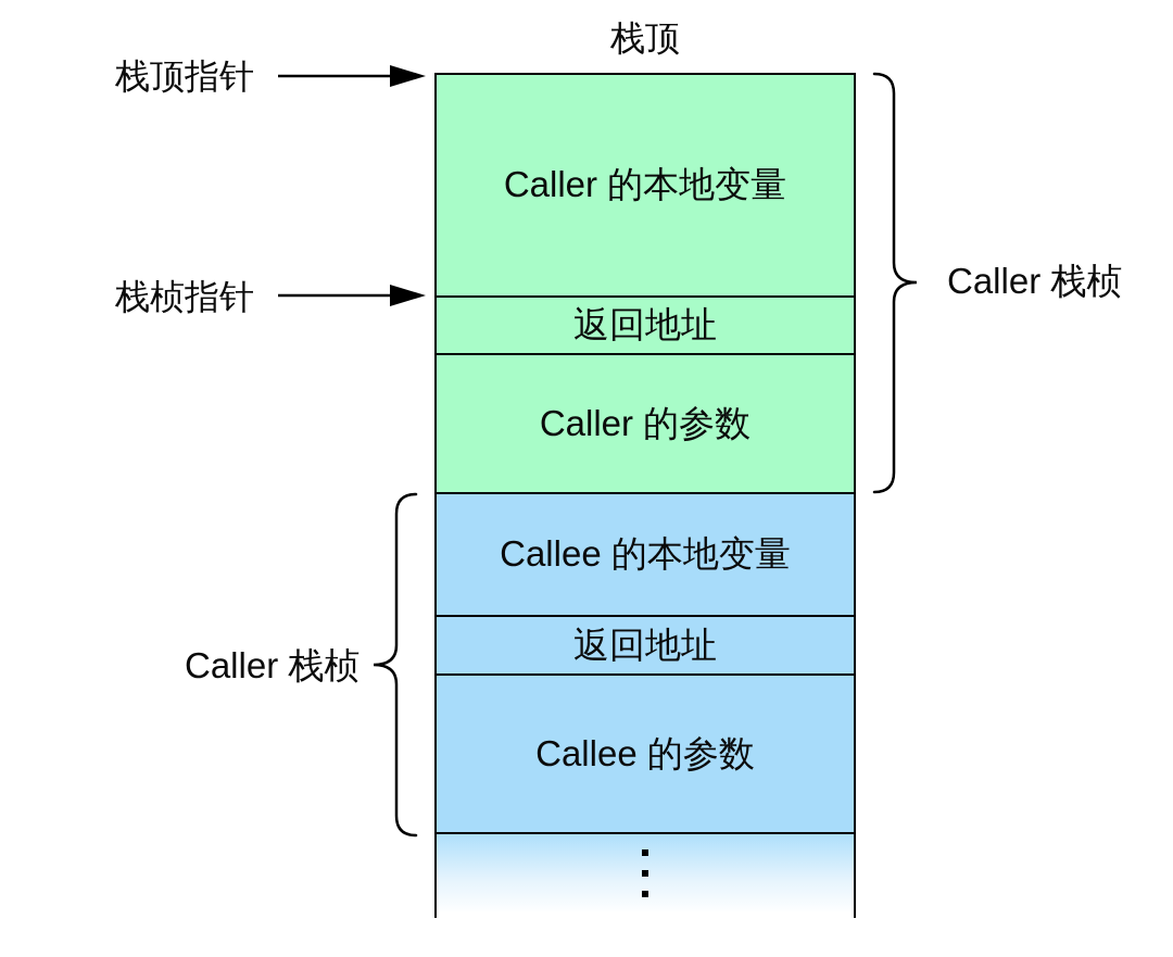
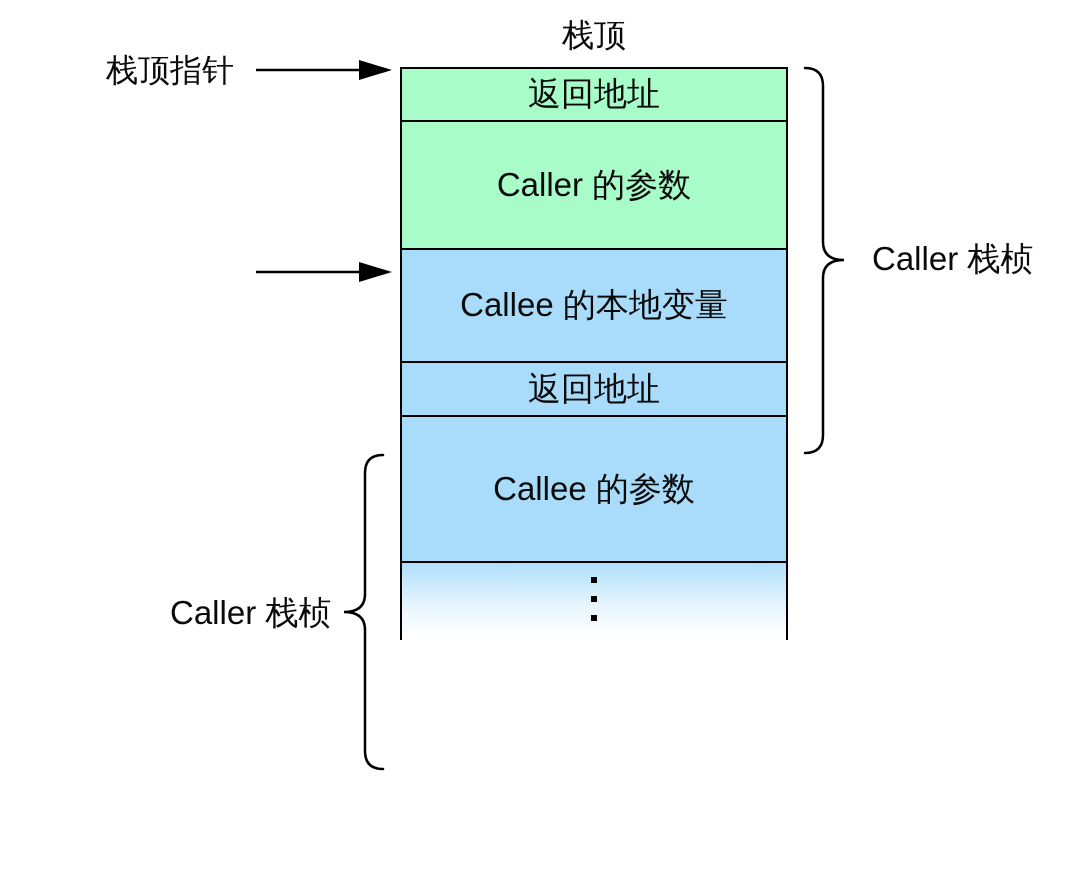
  栈顶
  栈顶指针
- 栈桢指针
- Caller 的本地变量
  返回地址
  Caller 的参数
  Callee 的本地变量
  返回地址
  Callee 的参数
  Caller 栈桢
  Caller 栈桢
